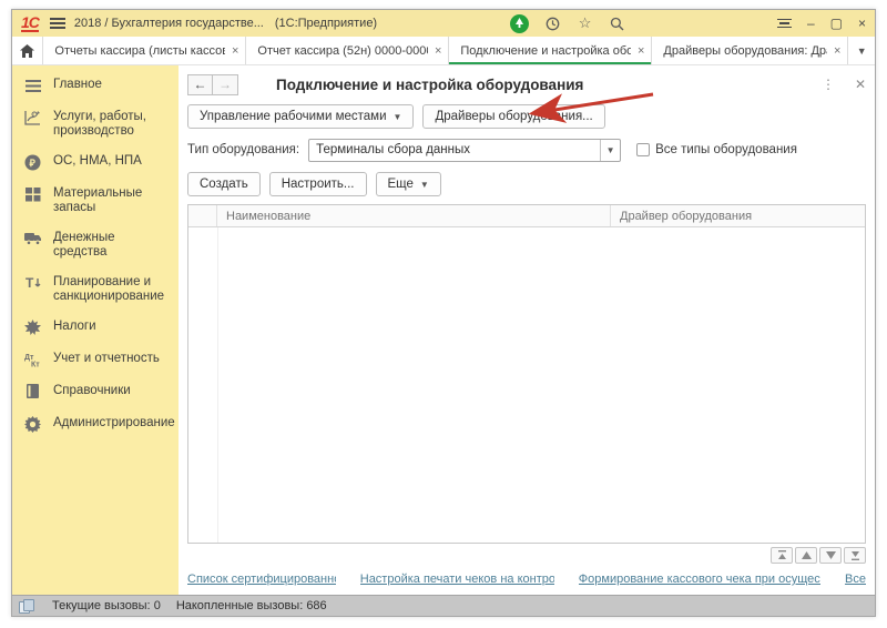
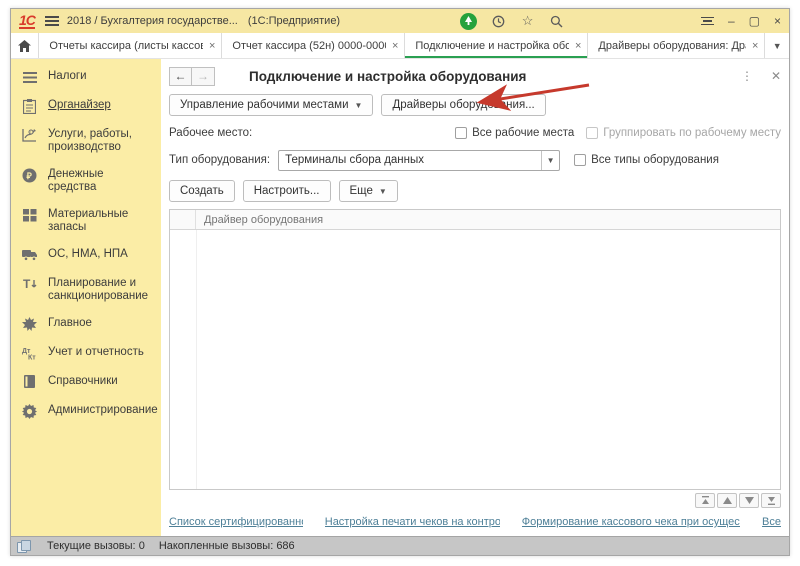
  1С
  2018 / Бухгалтерия государстве...
  (1С:Предприятие)
  ☆
  –
  ▢
  ×
  Отчеты кассира (листы кассо
  ×
  Отчет кассира (52н) 0000-000
  ×
  Подключение и настройка обо
  ×
  Драйверы оборудования: Др
  ×
  ▼
- Главное
+ Налоги
+ Органайзер
  Услуги, работы, производство
  ₽
- ОС, НМА, НПА
+ Денежные средства
  Материальные запасы
- Денежные средства
+ ОС, НМА, НПА
  Т
  Планирование и санкционирование
- Налоги
+ Главное
  Учет и отчетность
  Справочники
  Администрирование
  ←
  →
  Подключение и настройка оборудования
  ⋮
  ✕
  Управление рабочими местами
  ▼
  Драйверы оборудования...
+ Рабочее место:
+ Все рабочие места
+ Группировать по рабочему месту
  Тип оборудования:
  Терминалы сбора данных
  ▼
  Все типы оборудования
  Создать
  Настроить...
  Еще
  ▼
- Наименование
  Драйвер оборудования
  Список сертифицированн
  Настройка печати чеков на контро
  Формирование кассового чека при осущес
  Все
  Текущие вызовы: 0
  Накопленные вызовы: 686
